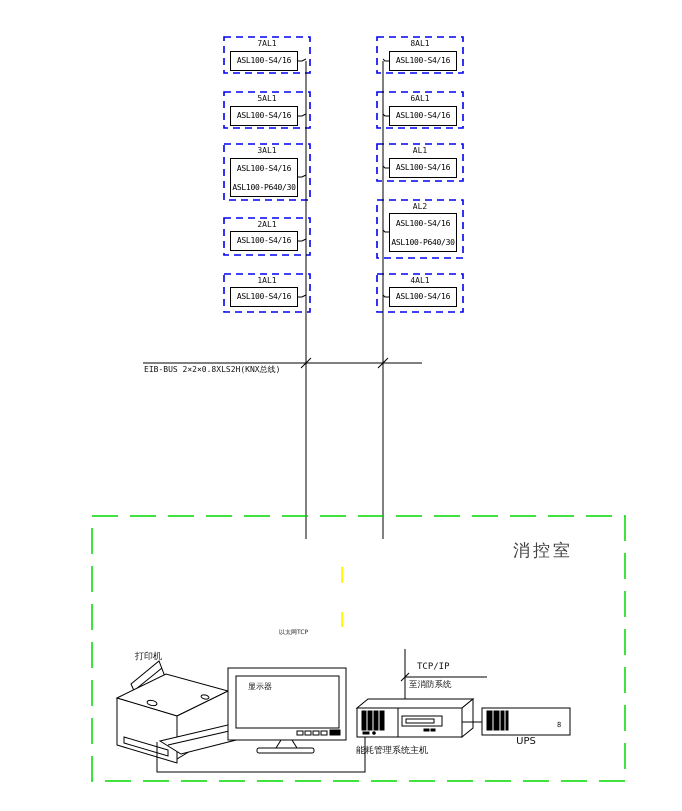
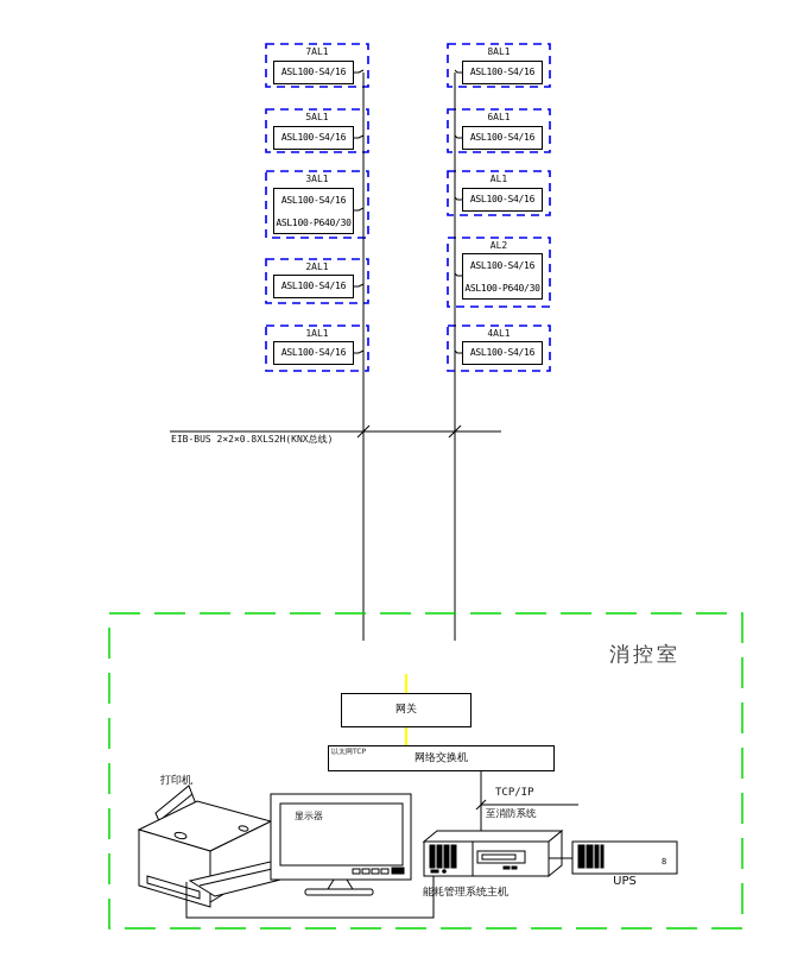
  7AL1
  ASL100-S4/16
  5AL1
  ASL100-S4/16
  3AL1
  ASL100-S4/16
  ASL100-P640/30
  2AL1
  ASL100-S4/16
  1AL1
  ASL100-S4/16
  8AL1
  ASL100-S4/16
  6AL1
  ASL100-S4/16
  AL1
  ASL100-S4/16
  AL2
  ASL100-S4/16
  ASL100-P640/30
  4AL1
  ASL100-S4/16
  EIB-BUS 2×2×0.8XLS2H(KNX总线)
  消控室
+ 网关
+ 网络交换机
  TCP/IP
  至消防系统
  打印机
  显示器
  能耗管理系统主机
  UPS
  8
